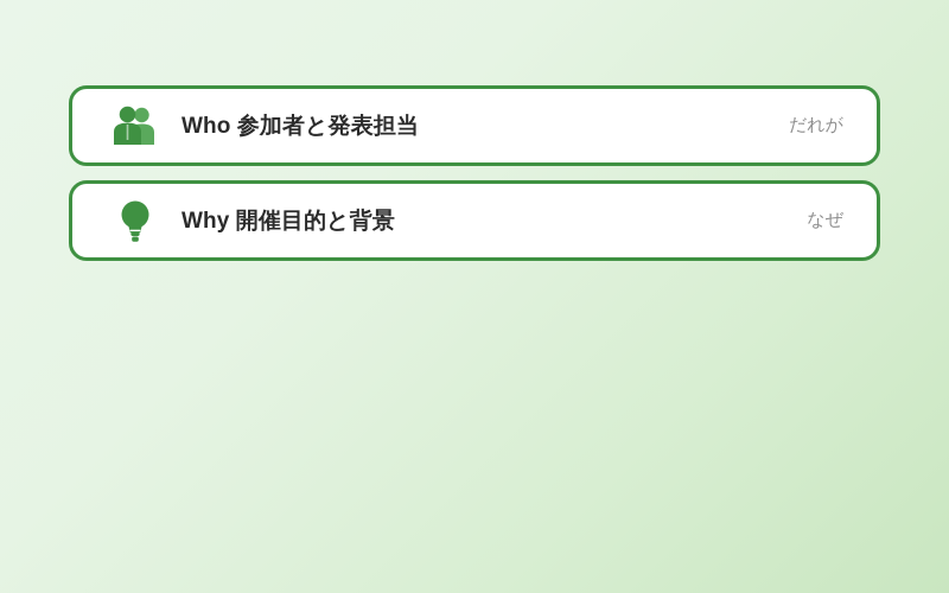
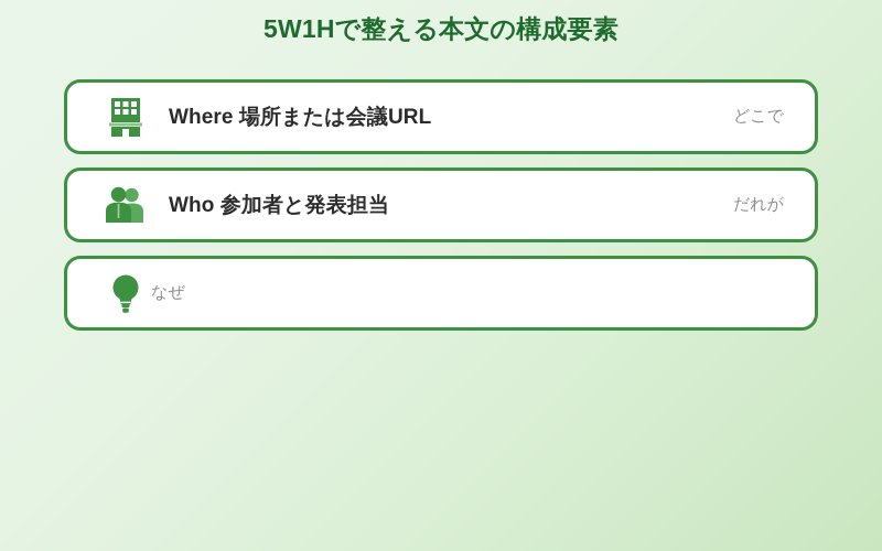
+ 5W1Hで整える本文の構成要素
+ Where 場所または会議URL
+ どこで
  Who 参加者と発表担当
  だれが
- Why 開催目的と背景
  なぜ
